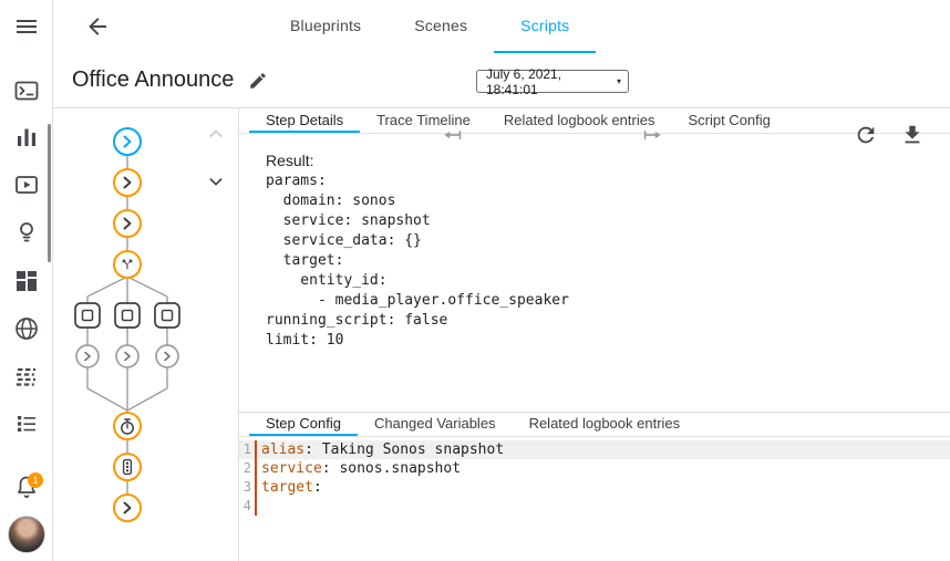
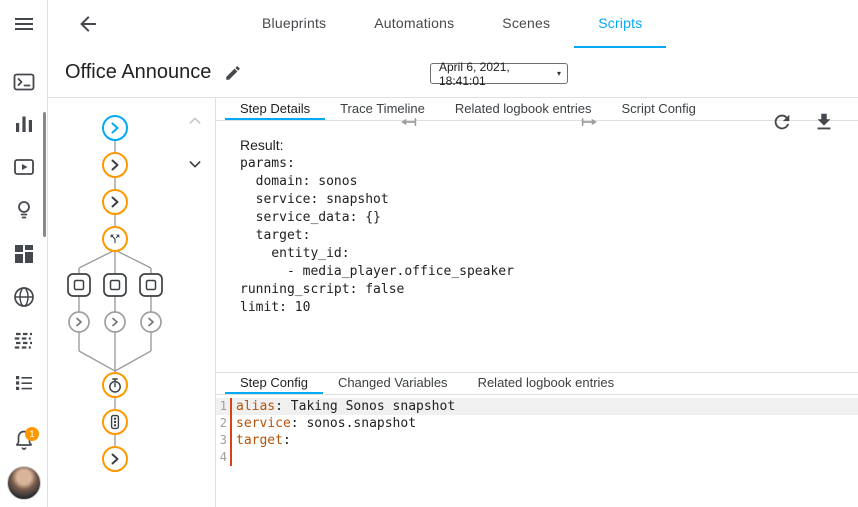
  1
  Blueprints
+ Automations
  Scenes
  Scripts
  Office Announce
- July 6, 2021, 18:41:01
+ April 6, 2021, 18:41:01
  ▾
  Step Details
  Trace Timeline
  Related logbook entries
  Script Config
  Result:
  params:
  domain: sonos
  service: snapshot
  service_data: {}
  target:
  entity_id:
  - media_player.office_speaker
  running_script: false
  limit: 10
  Step Config
  Changed Variables
  Related logbook entries
  1
  alias: Taking Sonos snapshot
  2
  service: sonos.snapshot
  3
  target:
  4
